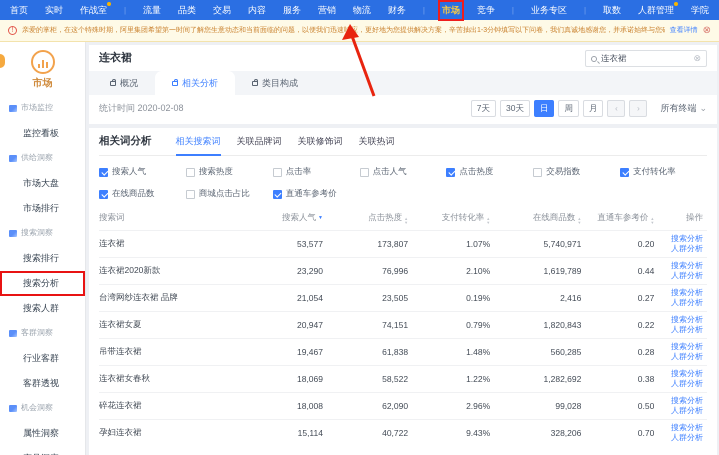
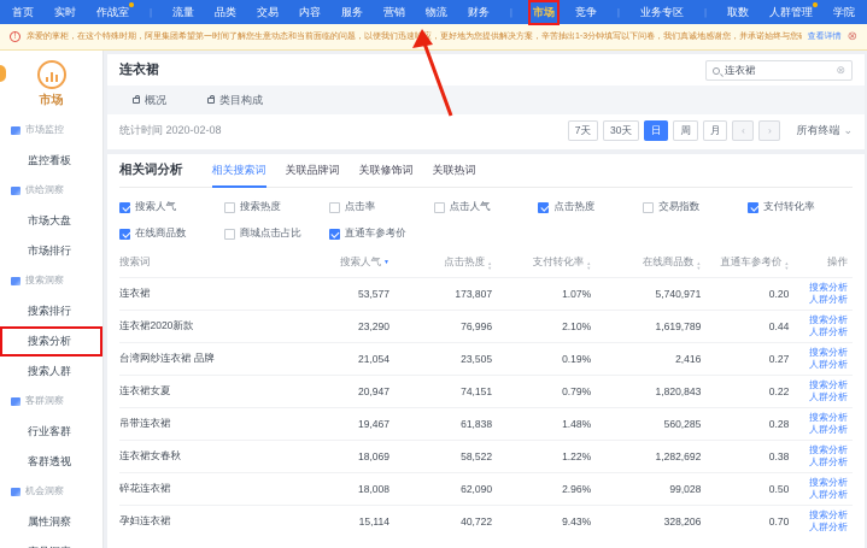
  首页
  实时
  作战室
  |
  流量
  品类
  交易
  内容
  服务
  营销
  物流
  财务
  |
  市场
  竞争
  |
  业务专区
  |
  取数
  人群管理
  学院
  ⊗
  市场
  市场监控
  监控看板
  供给洞察
  市场大盘
  市场排行
  搜索洞察
  搜索排行
  搜索分析
  搜索人群
  客群洞察
  行业客群
  客群透视
  机会洞察
  属性洞察
  连衣裙
  连衣裙
  ⊗
  概况
- 相关分析
  类目构成
  统计时间 2020-02-08
  7天
  30天
  日
  周
  月
  ‹
  ›
  所有终端 ⌄
  相关词分析
  相关搜索词
  关联品牌词
  关联修饰词
  关联热词
  搜索人气
  搜索热度
  点击率
  点击人气
  点击热度
  交易指数
  支付转化率
  在线商品数
  商城点击占比
  直通车参考价
  搜索词
  搜索人气
  点击热度
  支付转化率
  在线商品数
  直通车参考价
  操作
  连衣裙
  53,577
  173,807
  1.07%
  5,740,971
  0.20
  搜索分析
  人群分析
  连衣裙2020新款
  23,290
  76,996
  2.10%
  1,619,789
  0.44
  搜索分析
  人群分析
  台湾网纱连衣裙 品牌
  21,054
  23,505
  0.19%
  2,416
  0.27
  搜索分析
  人群分析
  连衣裙女夏
  20,947
  74,151
  0.79%
  1,820,843
  0.22
  搜索分析
  人群分析
  吊带连衣裙
  19,467
  61,838
  1.48%
  560,285
  0.28
  搜索分析
  人群分析
  连衣裙女春秋
  18,069
  58,522
  1.22%
  1,282,692
  0.38
  搜索分析
  人群分析
  碎花连衣裙
  18,008
  62,090
  2.96%
  99,028
  0.50
  搜索分析
  人群分析
  孕妇连衣裙
  15,114
  40,722
  9.43%
  328,206
  0.70
  搜索分析
  人群分析
